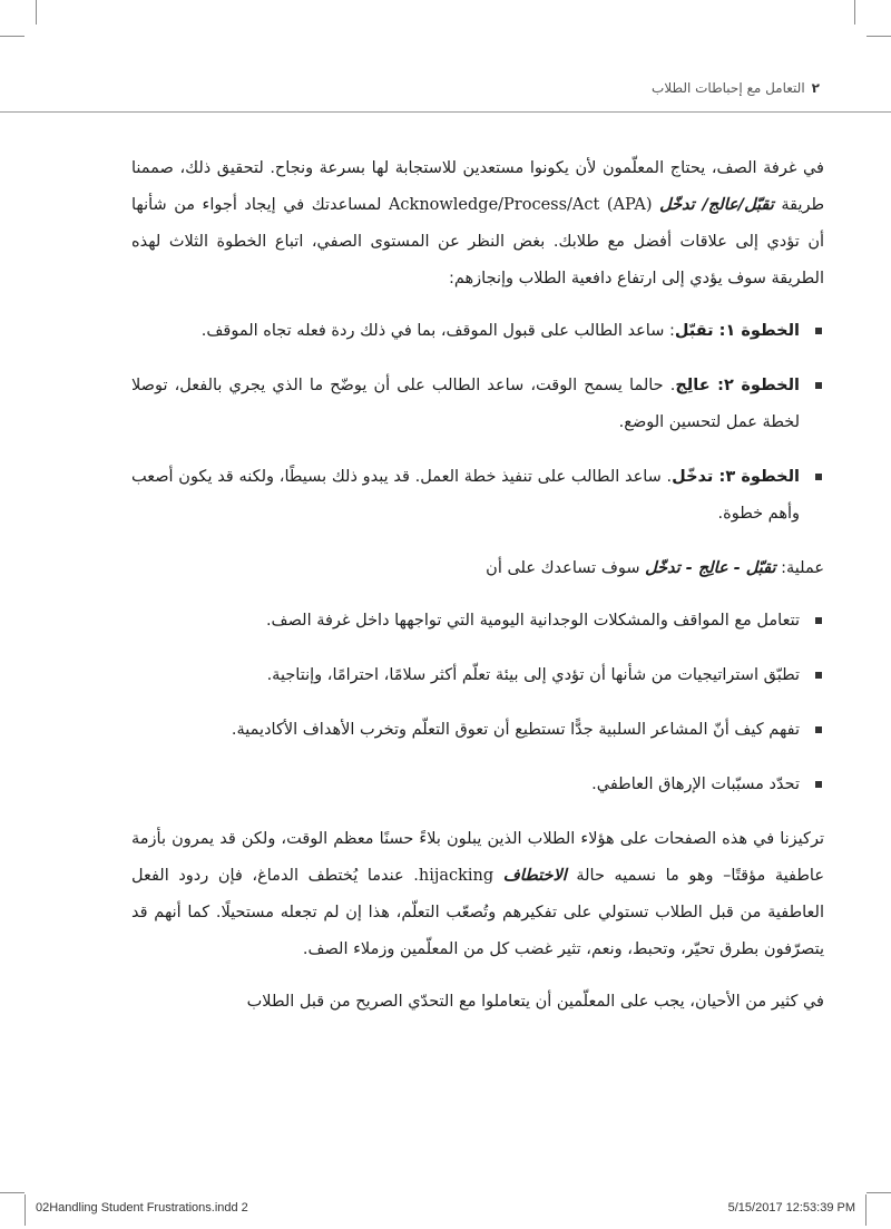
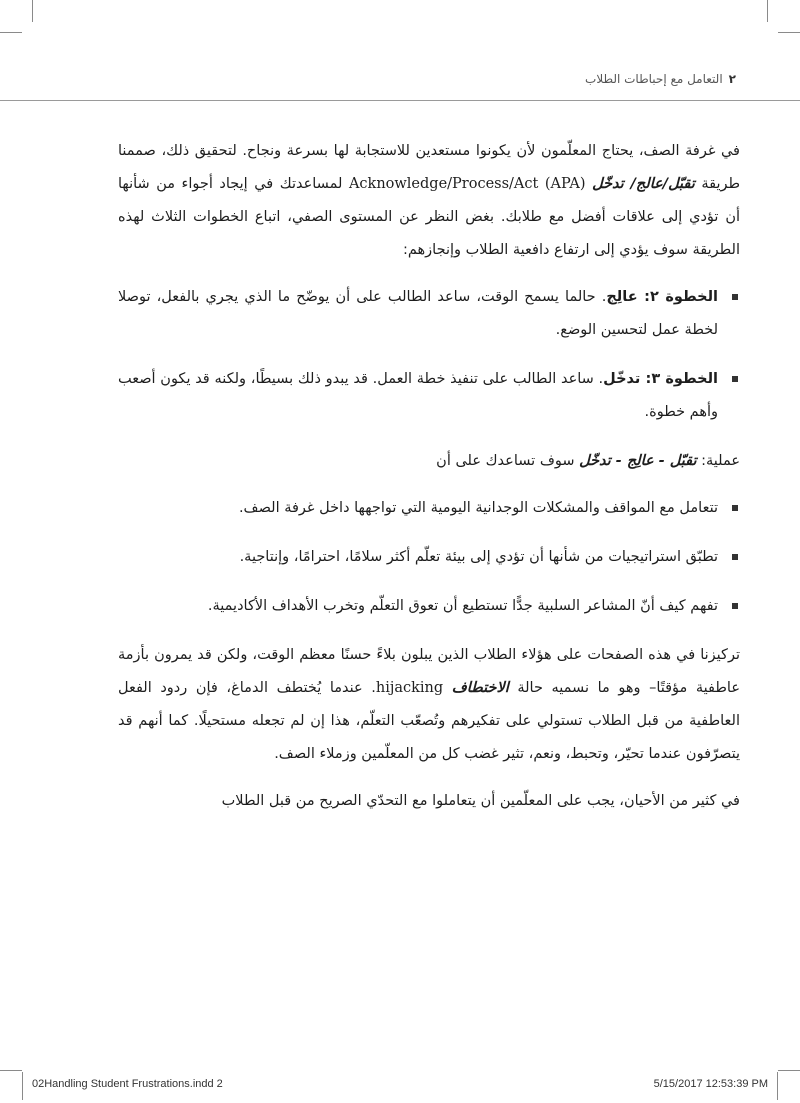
  ٢
  التعامل مع إحباطات الطلاب
- في غرفة الصف، يحتاج المعلّمون لأن يكونوا مستعدين للاستجابة لها بسرعة ونجاح. لتحقيق ذلك، صممنا طريقة تقبّل/عالج/ تدخّل Acknowledge/Process/Act (APA) لمساعدتك في إيجاد أجواء من شأنها أن تؤدي إلى علاقات أفضل مع طلابك. بغض النظر عن المستوى الصفي، اتباع الخطوة الثلاث لهذه الطريقة سوف يؤدي إلى ارتفاع دافعية الطلاب وإنجازهم:
+ في غرفة الصف، يحتاج المعلّمون لأن يكونوا مستعدين للاستجابة لها بسرعة ونجاح. لتحقيق ذلك، صممنا طريقة تقبّل/عالج/ تدخّل Acknowledge/Process/Act (APA) لمساعدتك في إيجاد أجواء من شأنها أن تؤدي إلى علاقات أفضل مع طلابك. بغض النظر عن المستوى الصفي، اتباع الخطوات الثلاث لهذه الطريقة سوف يؤدي إلى ارتفاع دافعية الطلاب وإنجازهم:
- الخطوة ١: تقبّل: ساعد الطالب على قبول الموقف، بما في ذلك ردة فعله تجاه الموقف.
  الخطوة ٢: عالِج. حالما يسمح الوقت، ساعد الطالب على أن يوضّح ما الذي يجري بالفعل، توصلا لخطة عمل لتحسين الوضع.
  الخطوة ٣: تدخّل. ساعد الطالب على تنفيذ خطة العمل. قد يبدو ذلك بسيطًا، ولكنه قد يكون أصعب وأهم خطوة.
  عملية: تقبّل - عالِج - تدخّل سوف تساعدك على أن
  تتعامل مع المواقف والمشكلات الوجدانية اليومية التي تواجهها داخل غرفة الصف.
  تطبّق استراتيجيات من شأنها أن تؤدي إلى بيئة تعلّم أكثر سلامًا، احترامًا، وإنتاجية.
  تفهم كيف أنّ المشاعر السلبية جدًّا تستطيع أن تعوق التعلّم وتخرب الأهداف الأكاديمية.
- تحدّد مسبّبات الإرهاق العاطفي.
- تركيزنا في هذه الصفحات على هؤلاء الطلاب الذين يبلون بلاءً حسنًا معظم الوقت، ولكن قد يمرون بأزمة عاطفية مؤقتًا– وهو ما نسميه حالة الاختطاف hijacking. عندما يُختطف الدماغ، فإن ردود الفعل العاطفية من قبل الطلاب تستولي على تفكيرهم وتُصعّب التعلّم، هذا إن لم تجعله مستحيلًا. كما أنهم قد يتصرّفون بطرق تحيّر، وتحبط، ونعم، تثير غضب كل من المعلّمين وزملاء الصف.
+ تركيزنا في هذه الصفحات على هؤلاء الطلاب الذين يبلون بلاءً حسنًا معظم الوقت، ولكن قد يمرون بأزمة عاطفية مؤقتًا– وهو ما نسميه حالة الاختطاف hijacking. عندما يُختطف الدماغ، فإن ردود الفعل العاطفية من قبل الطلاب تستولي على تفكيرهم وتُصعّب التعلّم، هذا إن لم تجعله مستحيلًا. كما أنهم قد يتصرّفون عندما تحيّر، وتحبط، ونعم، تثير غضب كل من المعلّمين وزملاء الصف.
  في كثير من الأحيان، يجب على المعلّمين أن يتعاملوا مع التحدّي الصريح من قبل الطلاب
  02Handling Student Frustrations.indd 2
  5/15/2017 12:53:39 PM
